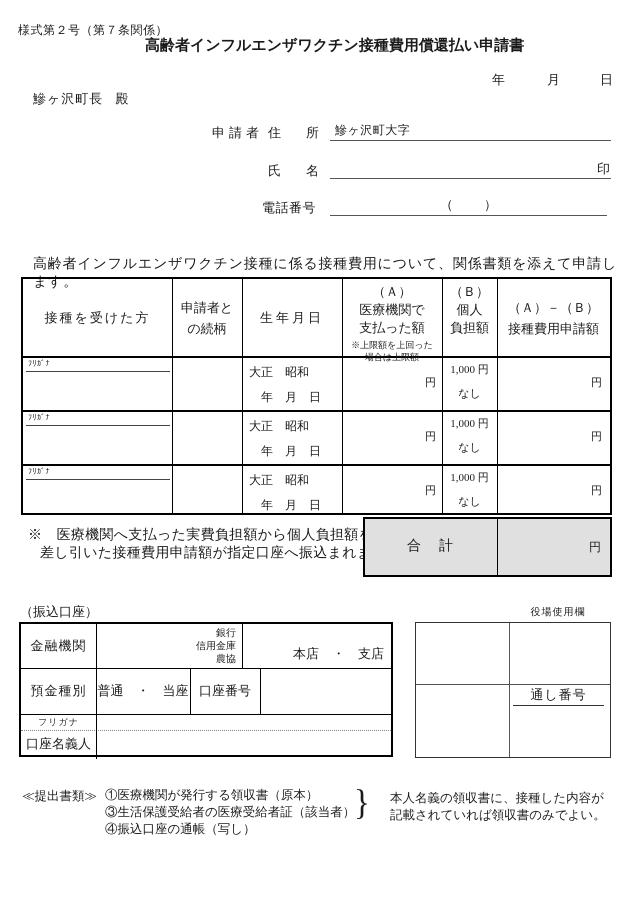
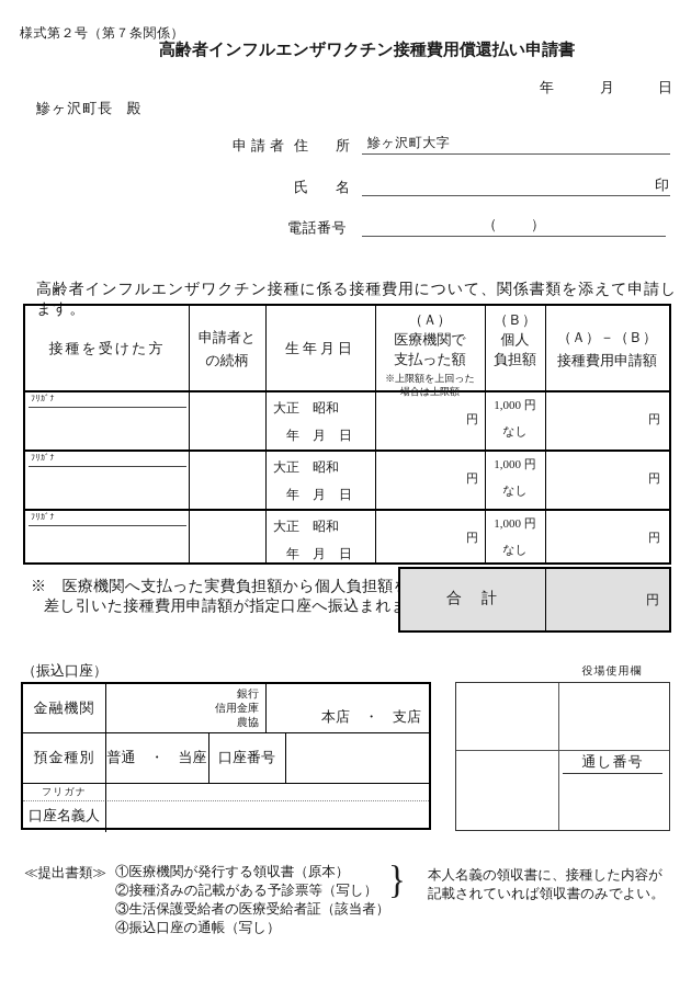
  様式第２号（第７条関係）
  高齢者インフルエンザワクチン接種費用償還払い申請書
  年
  月
  日
  鰺ヶ沢町長 殿
  申請者
  住 所
  鰺ヶ沢町大字
  氏 名
  印
  電話番号
  （
  ）
  高齢者インフルエンザワクチン接種に係る接種費用について、関係書類を添えて申請します。
  接種を受けた方
  申請者と
  の続柄
  生年月日
  （Ａ）
  医療機関で
  支払った額
  ※上限額を上回った
  場合は上限額
  （Ｂ）
  個人
  負担額
  （Ａ）－（Ｂ）
  接種費用申請額
  ﾌﾘｶﾞﾅ
  大正 昭和
  年 月 日
  円
  1,000 円
  なし
  円
  ﾌﾘｶﾞﾅ
  大正 昭和
  年 月 日
  円
  1,000 円
  なし
  円
  ﾌﾘｶﾞﾅ
  大正 昭和
  年 月 日
  円
  1,000 円
  なし
  円
  ※ 医療機関へ支払った実費負担額から個人負担額
  差し引いた接種費用申請額が指定口座へ振込まれ
  合 計
  円
  （振込口座）
  金融機関
  銀行
  信用金庫
  農協
  本店 ・ 支店
  預金種別
  普通 ・ 当座
  口座番号
  フリガナ
  口座名義人
  役場使用欄
  通し番号
  ≪提出書類≫
  ①医療機関が発行する領収書（原本）
+ ②接種済みの記載がある予診票等（写し）
  ③生活保護受給者の医療受給者証（該当者）
  ④振込口座の通帳（写し）
  }
  本人名義の領収書に、接種した内容が
  記載されていれば領収書のみでよい。
